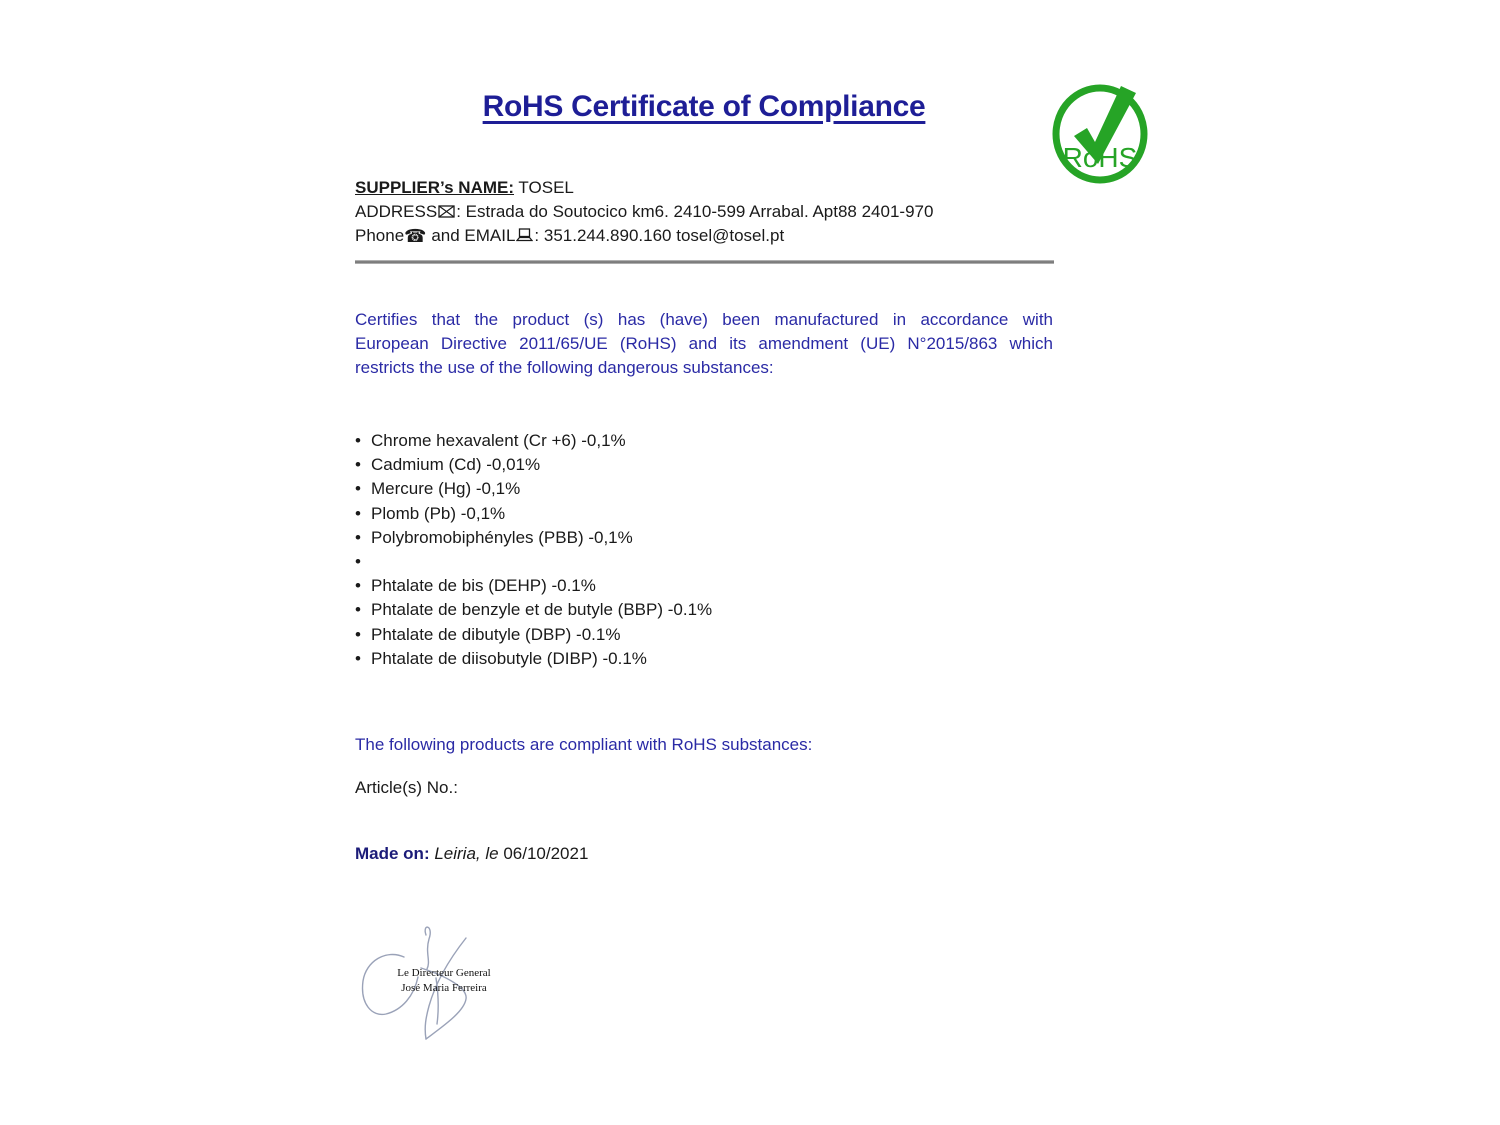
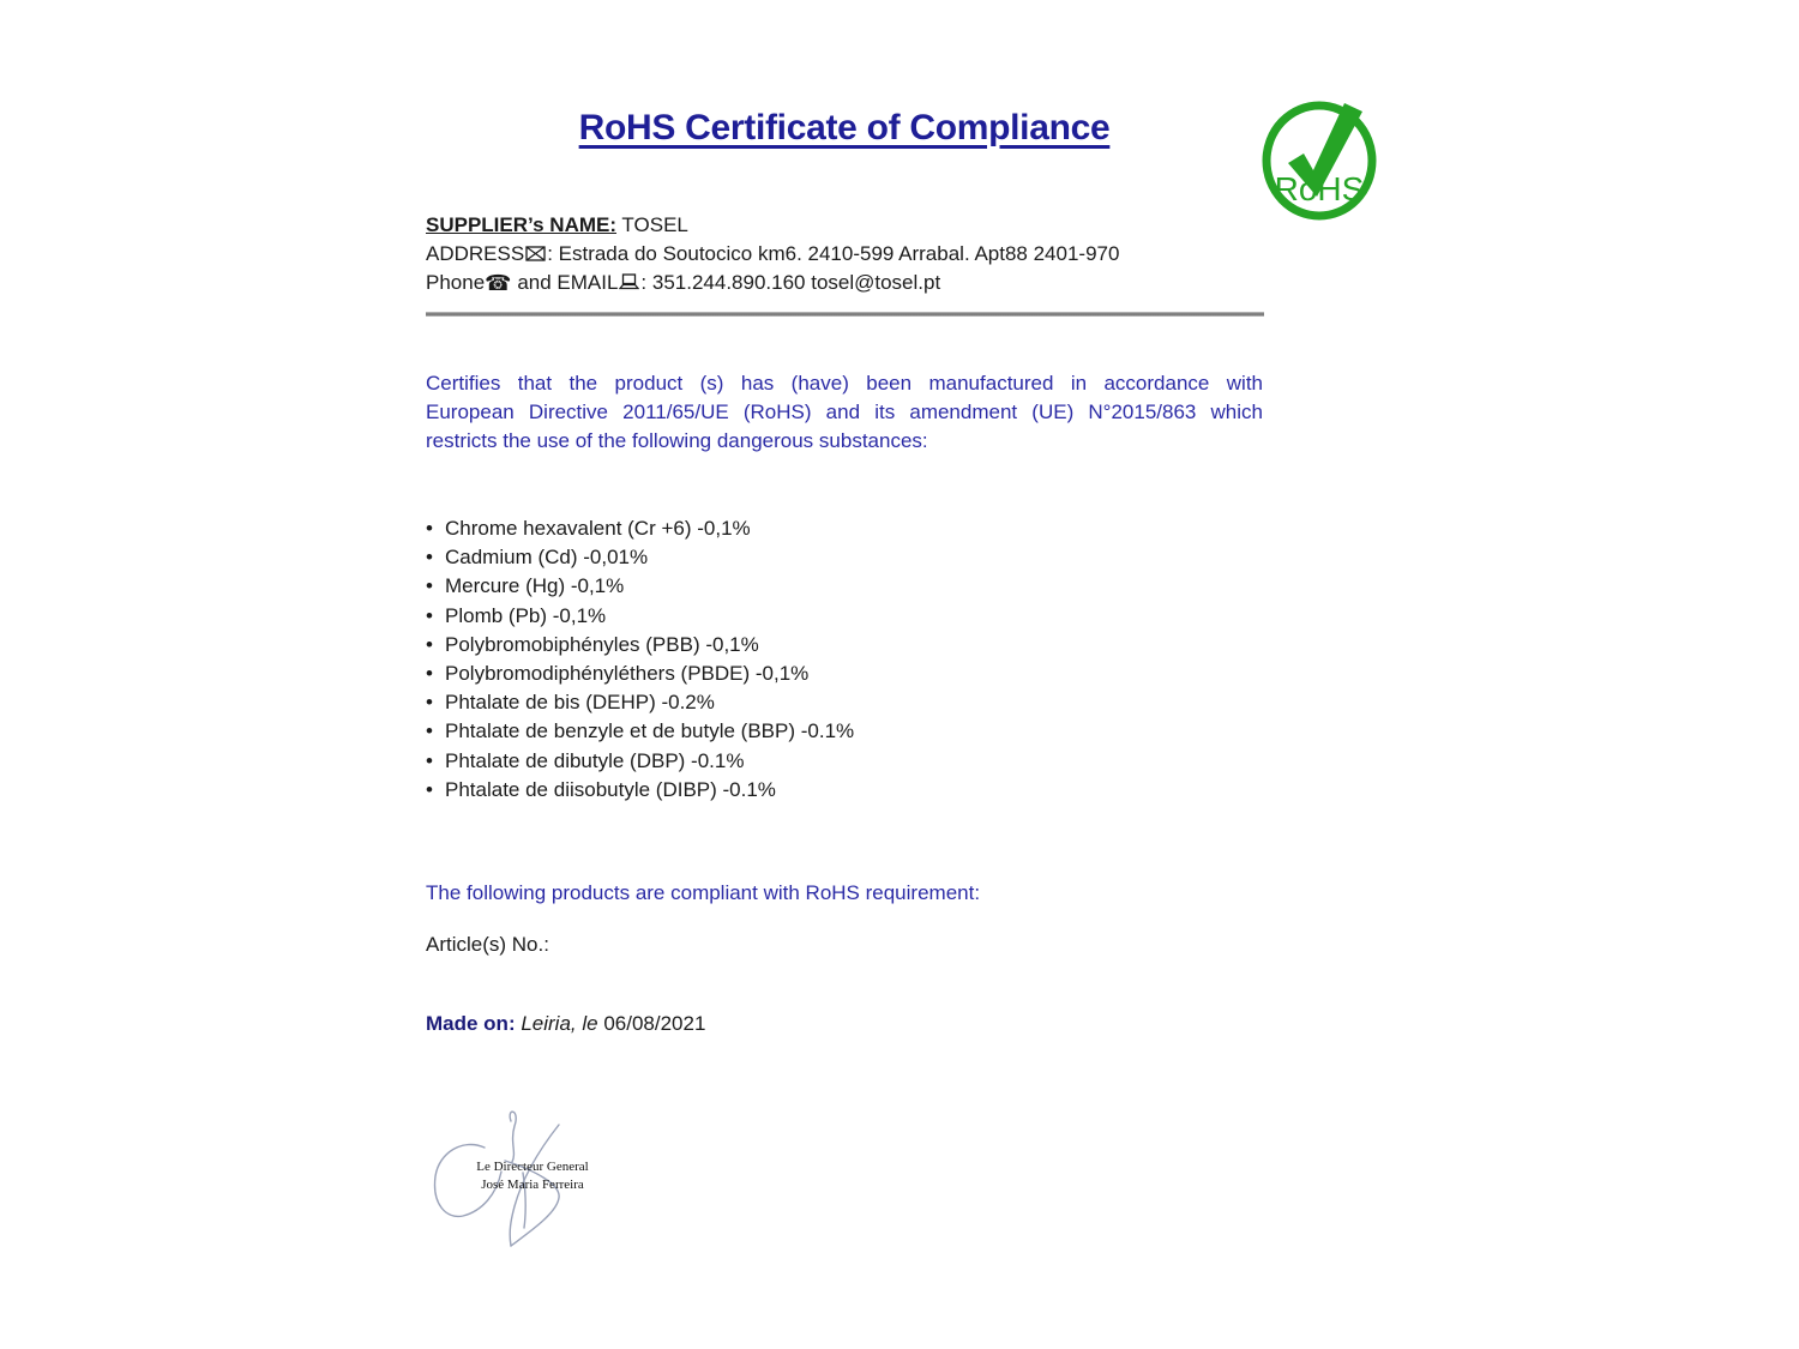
  RoHS Certificate of Compliance
  RoHS
  SUPPLIER’s NAME: TOSEL
  ADDRESS : Estrada do Soutocico km6. 2410-599 Arrabal. Apt88 2401-970
  Phone☎ and EMAIL : 351.244.890.160 tosel@tosel.pt
  Certifies that the product (s) has (have) been manufactured in accordance with
  European Directive 2011/65/UE (RoHS) and its amendment (UE) N°2015/863 which
  restricts the use of the following dangerous substances:
  •
  Chrome hexavalent (Cr +6) -0,1%
  •
  Cadmium (Cd) -0,01%
  •
  Mercure (Hg) -0,1%
  •
  Plomb (Pb) -0,1%
  •
  Polybromobiphényles (PBB) -0,1%
  •
+ Polybromodiphényléthers (PBDE) -0,1%
  •
- Phtalate de bis (DEHP) -0.1%
+ Phtalate de bis (DEHP) -0.2%
  •
  Phtalate de benzyle et de butyle (BBP) -0.1%
  •
  Phtalate de dibutyle (DBP) -0.1%
  •
  Phtalate de diisobutyle (DIBP) -0.1%
- The following products are compliant with RoHS substances:
+ The following products are compliant with RoHS requirement:
  Article(s) No.:
- Made on: Leiria, le 06/10/2021
+ Made on: Leiria, le 06/08/2021
  Le Directeur General
  José Maria Ferreira
